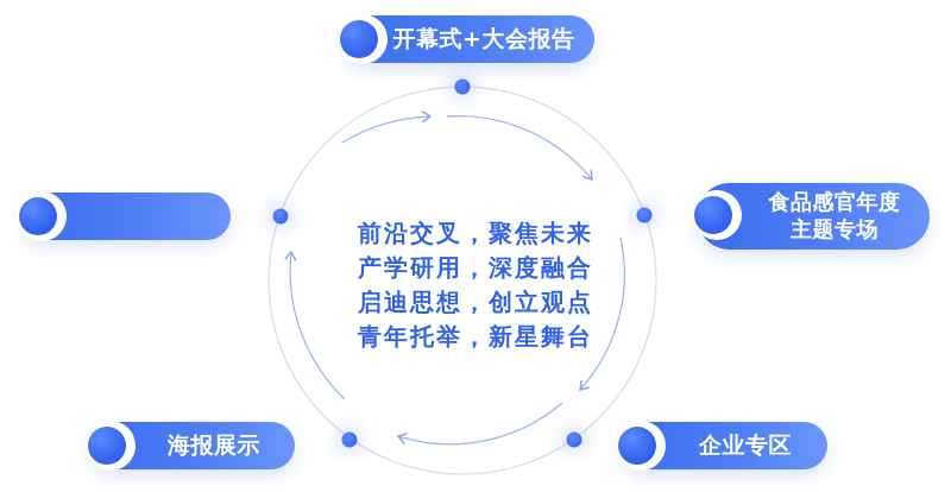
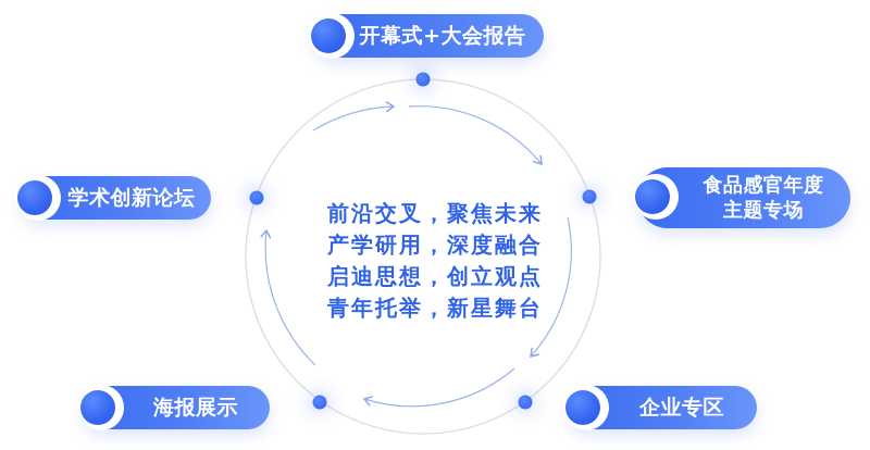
  开幕式+大会报告
  食品感官年度
  主题专场
  企业专区
  海报展示
+ 学术创新论坛
  前沿交叉，聚焦未来
  产学研用，深度融合
  启迪思想，创立观点
  青年托举，新星舞台
